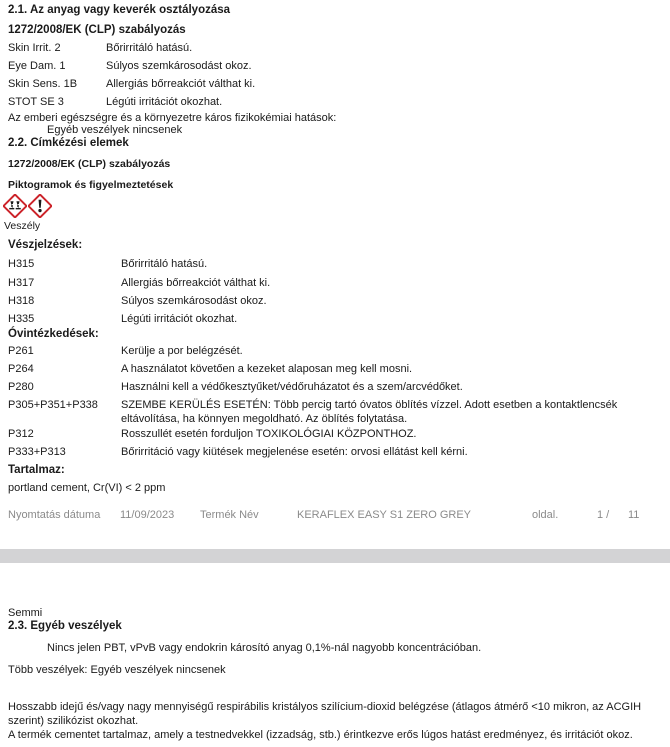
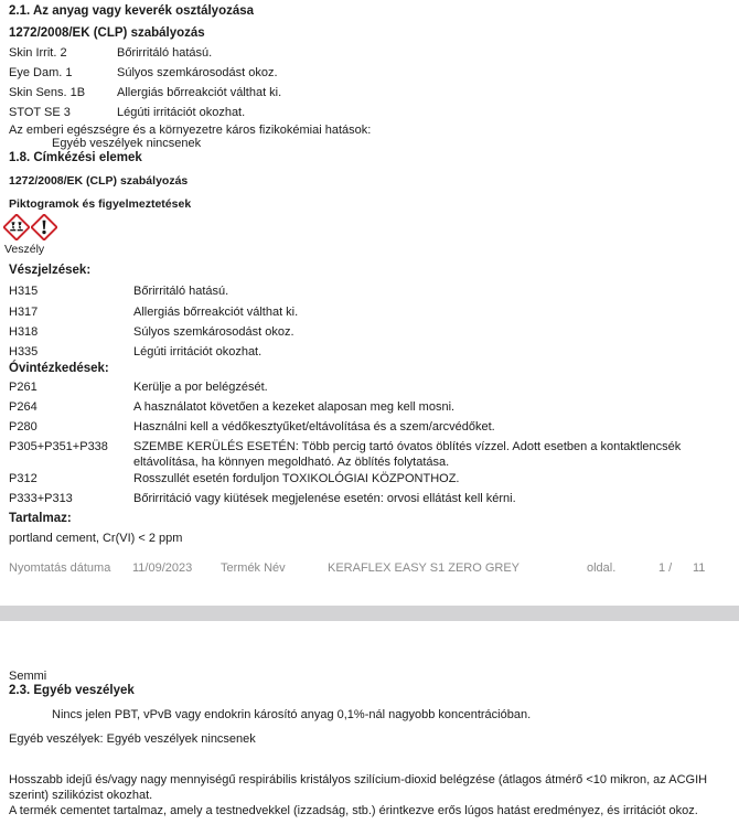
  2.1. Az anyag vagy keverék osztályozása
  1272/2008/EK (CLP) szabályozás
  Skin Irrit. 2
  Bőrirritáló hatású.
  Eye Dam. 1
  Súlyos szemkárosodást okoz.
  Skin Sens. 1B
  Allergiás bőrreakciót válthat ki.
  STOT SE 3
  Légúti irritációt okozhat.
  Az emberi egészségre és a környezetre káros fizikokémiai hatások:
  Egyéb veszélyek nincsenek
- 2.2. Címkézési elemek
+ 1.8. Címkézési elemek
  1272/2008/EK (CLP) szabályozás
  Piktogramok és figyelmeztetések
  Veszély
  Vészjelzések:
  H315
  Bőrirritáló hatású.
  H317
  Allergiás bőrreakciót válthat ki.
  H318
  Súlyos szemkárosodást okoz.
  H335
  Légúti irritációt okozhat.
  Óvintézkedések:
  P261
  Kerülje a por belégzését.
  P264
  A használatot követően a kezeket alaposan meg kell mosni.
  P280
- Használni kell a védőkesztyűket/védőruházatot és a szem/arcvédőket.
+ Használni kell a védőkesztyűket/eltávolítása és a szem/arcvédőket.
  P305+P351+P338
  SZEMBE KERÜLÉS ESETÉN: Több percig tartó óvatos öblítés vízzel. Adott esetben a kontaktlencsék eltávolítása, ha könnyen megoldható. Az öblítés folytatása.
  P312
  Rosszullét esetén forduljon TOXIKOLÓGIAI KÖZPONTHOZ.
  P333+P313
  Bőrirritáció vagy kiütések megjelenése esetén: orvosi ellátást kell kérni.
  Tartalmaz:
  portland cement, Cr(VI) < 2 ppm
  Nyomtatás dátuma
  11/09/2023
  Termék Név
  KERAFLEX EASY S1 ZERO GREY
  oldal.
  1 /
  11
  Semmi
  2.3. Egyéb veszélyek
  Nincs jelen PBT, vPvB vagy endokrin károsító anyag 0,1%-nál nagyobb koncentrációban.
- Több veszélyek: Egyéb veszélyek nincsenek
+ Egyéb veszélyek: Egyéb veszélyek nincsenek
  Hosszabb idejű és/vagy nagy mennyiségű respirábilis kristályos szilícium-dioxid belégzése (átlagos átmérő <10 mikron, az ACGIH szerint) szilikózist okozhat.
  A termék cementet tartalmaz, amely a testnedvekkel (izzadság, stb.) érintkezve erős lúgos hatást eredményez, és irritációt okoz.
